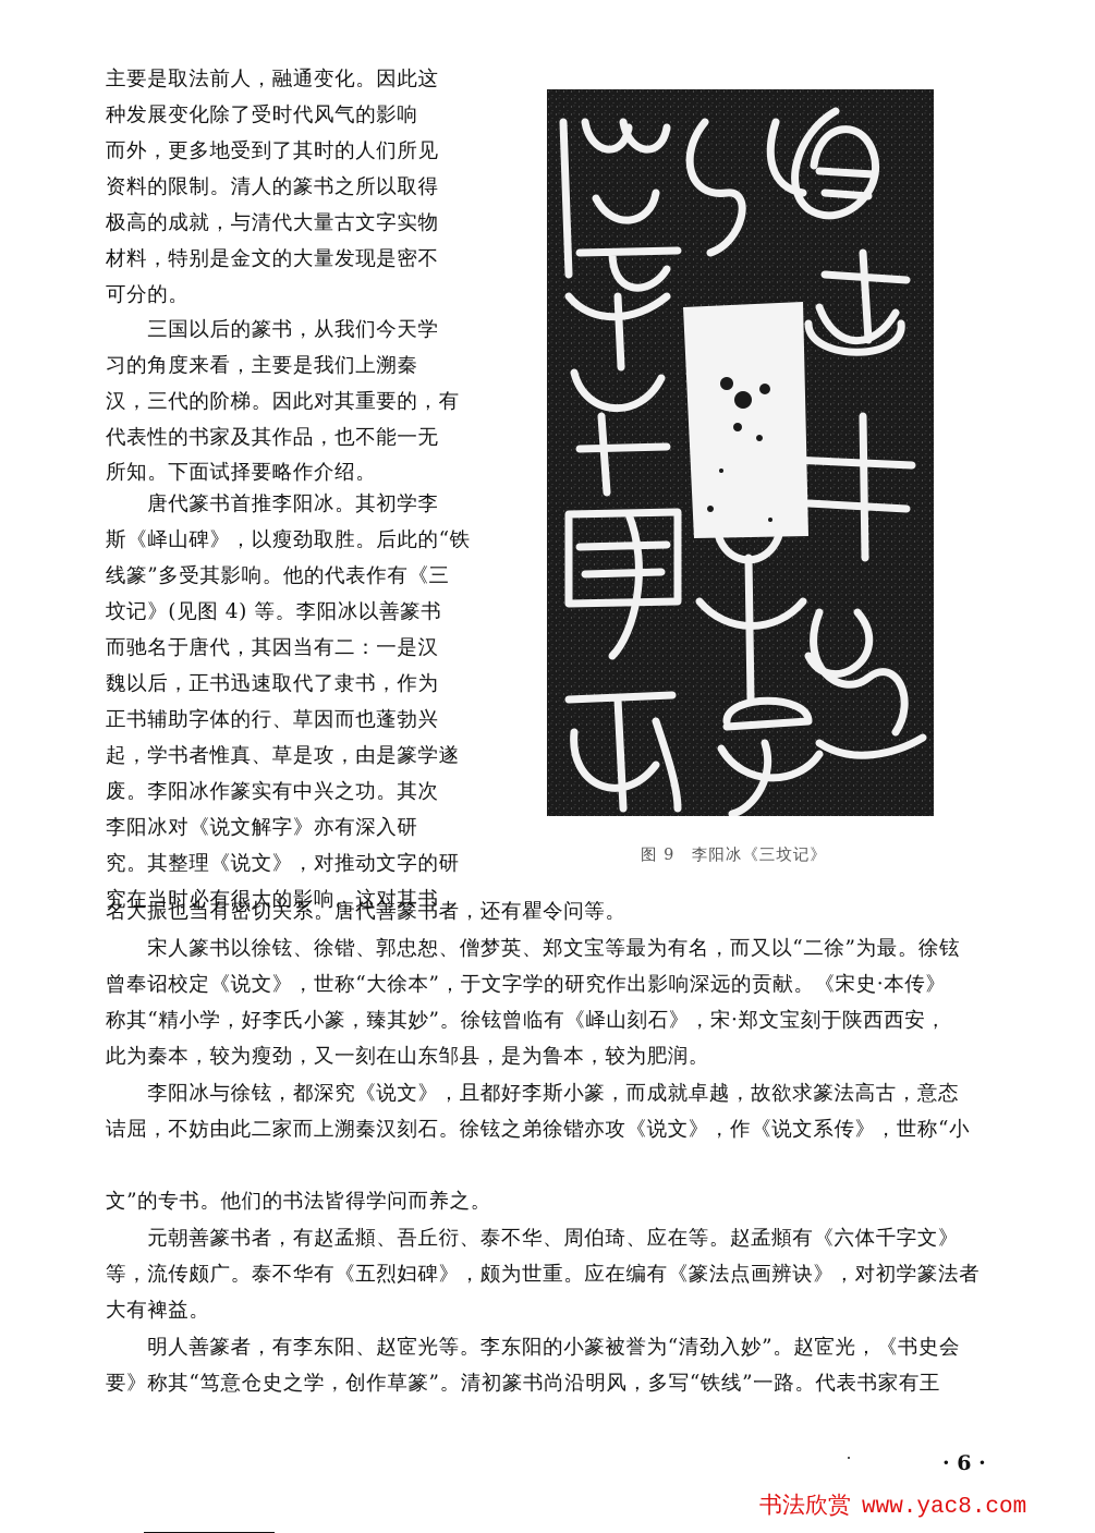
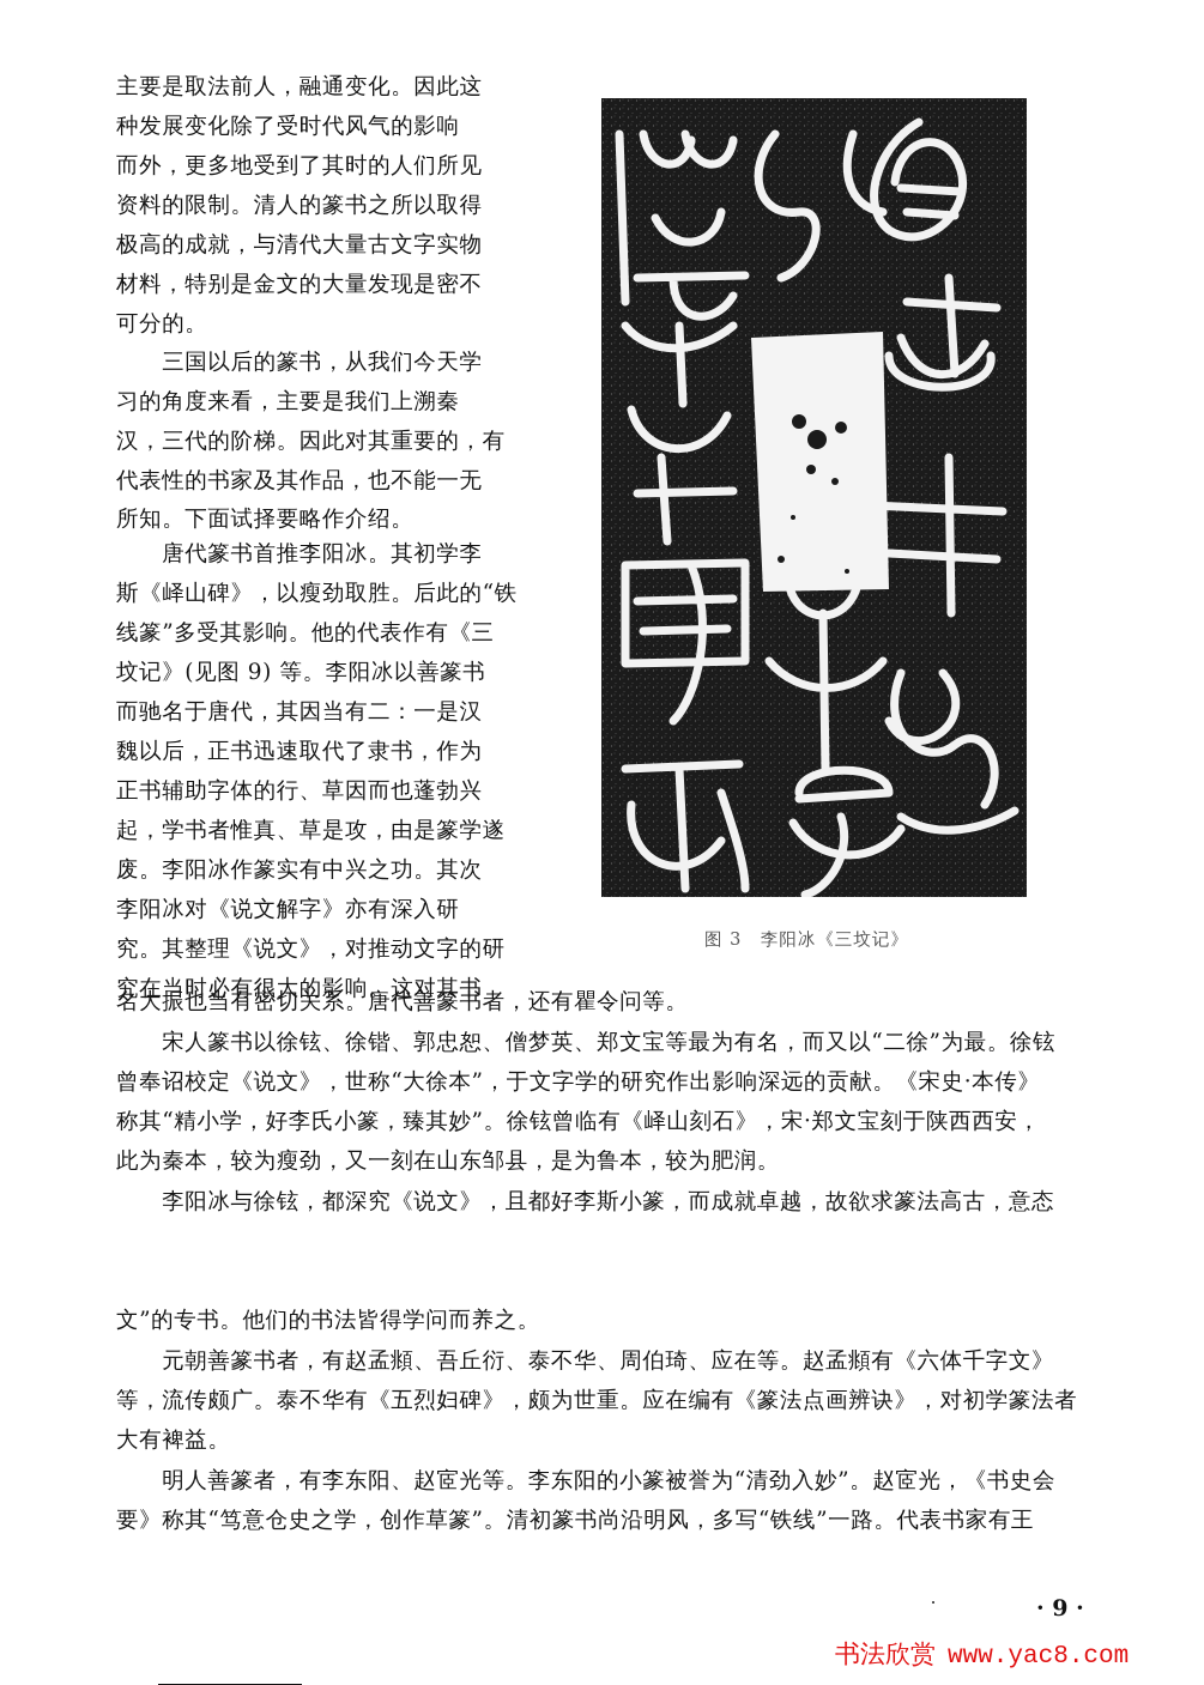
  主要是取法前人，融通变化。因此这
  种发展变化除了受时代风气的影响
  而外，更多地受到了其时的人们所见
  资料的限制。清人的篆书之所以取得
  极高的成就，与清代大量古文字实物
  材料，特别是金文的大量发现是密不
  可分的。
  三国以后的篆书，从我们今天学
  习的角度来看，主要是我们上溯秦
  汉，三代的阶梯。因此对其重要的，有
  代表性的书家及其作品，也不能一无
  所知。下面试择要略作介绍。
  唐代篆书首推李阳冰。其初学李
  斯《峄山碑》，以瘦劲取胜。后此的“铁
  线篆”多受其影响。他的代表作有《三
- 坟记》(见图 4) 等。李阳冰以善篆书
+ 坟记》(见图 9) 等。李阳冰以善篆书
  而驰名于唐代，其因当有二：一是汉
  魏以后，正书迅速取代了隶书，作为
  正书辅助字体的行、草因而也蓬勃兴
  起，学书者惟真、草是攻，由是篆学遂
  废。李阳冰作篆实有中兴之功。其次
  李阳冰对《说文解字》亦有深入研
  究。其整理《说文》，对推动文字的研
  究在当时必有很大的影响。这对其书
- 图 9 李阳冰《三坟记》
+ 图 3 李阳冰《三坟记》
  名大振也当有密切关系。唐代善篆书者，还有瞿令问等。
  宋人篆书以徐铉、徐锴、郭忠恕、僧梦英、郑文宝等最为有名，而又以“二徐”为最。徐铉
  曾奉诏校定《说文》，世称“大徐本”，于文字学的研究作出影响深远的贡献。《宋史·本传》
  称其“精小学，好李氏小篆，臻其妙”。徐铉曾临有《峄山刻石》，宋·郑文宝刻于陕西西安，
  此为秦本，较为瘦劲，又一刻在山东邹县，是为鲁本，较为肥润。
  李阳冰与徐铉，都深究《说文》，且都好李斯小篆，而成就卓越，故欲求篆法高古，意态
- 诘屈，不妨由此二家而上溯秦汉刻石。徐铉之弟徐锴亦攻《说文》，作《说文系传》，世称“小
  文”的专书。他们的书法皆得学问而养之。
  元朝善篆书者，有赵孟頫、吾丘衍、泰不华、周伯琦、应在等。赵孟頫有《六体千字文》
  等，流传颇广。泰不华有《五烈妇碑》，颇为世重。应在编有《篆法点画辨诀》，对初学篆法者
  大有裨益。
  明人善篆者，有李东阳、赵宧光等。李东阳的小篆被誉为“清劲入妙”。赵宧光，《书史会
  要》称其“笃意仓史之学，创作草篆”。清初篆书尚沿明风，多写“铁线”一路。代表书家有王
- · 6 ·
+ · 9 ·
  书法欣赏 www.yac8.com
